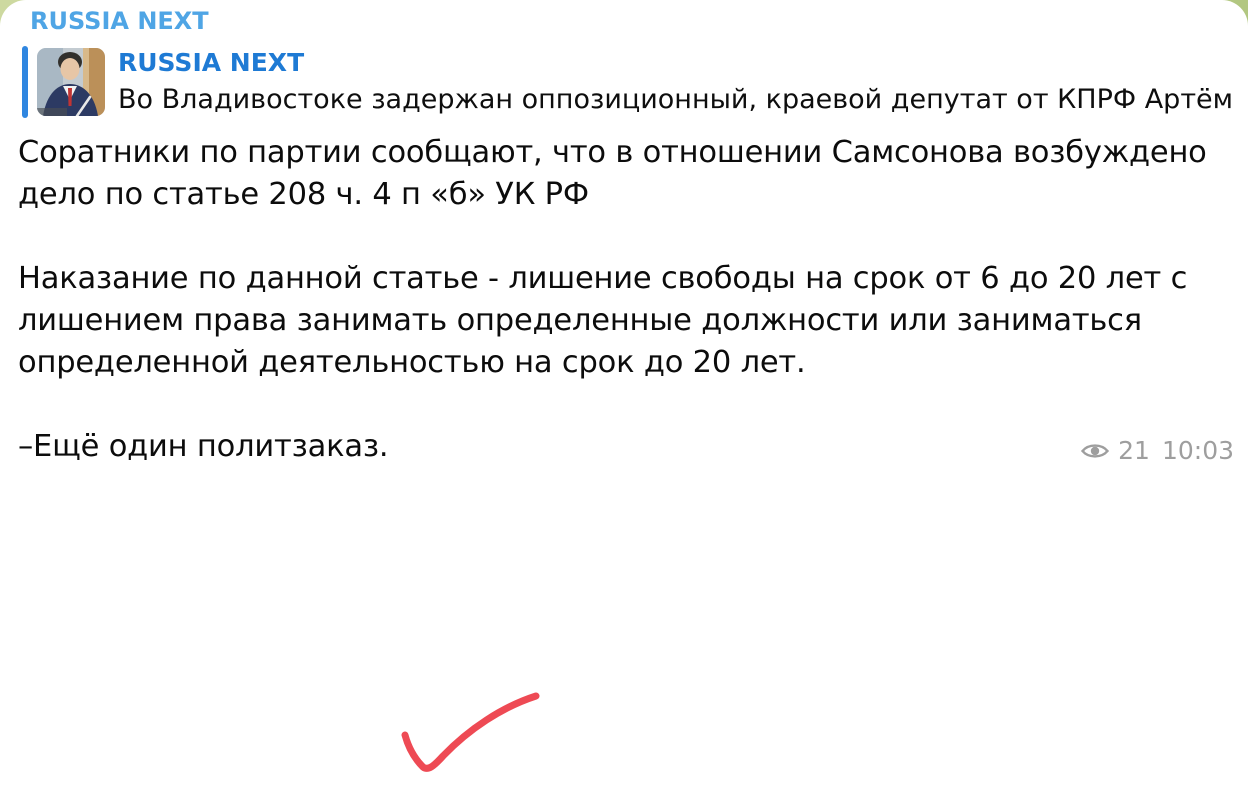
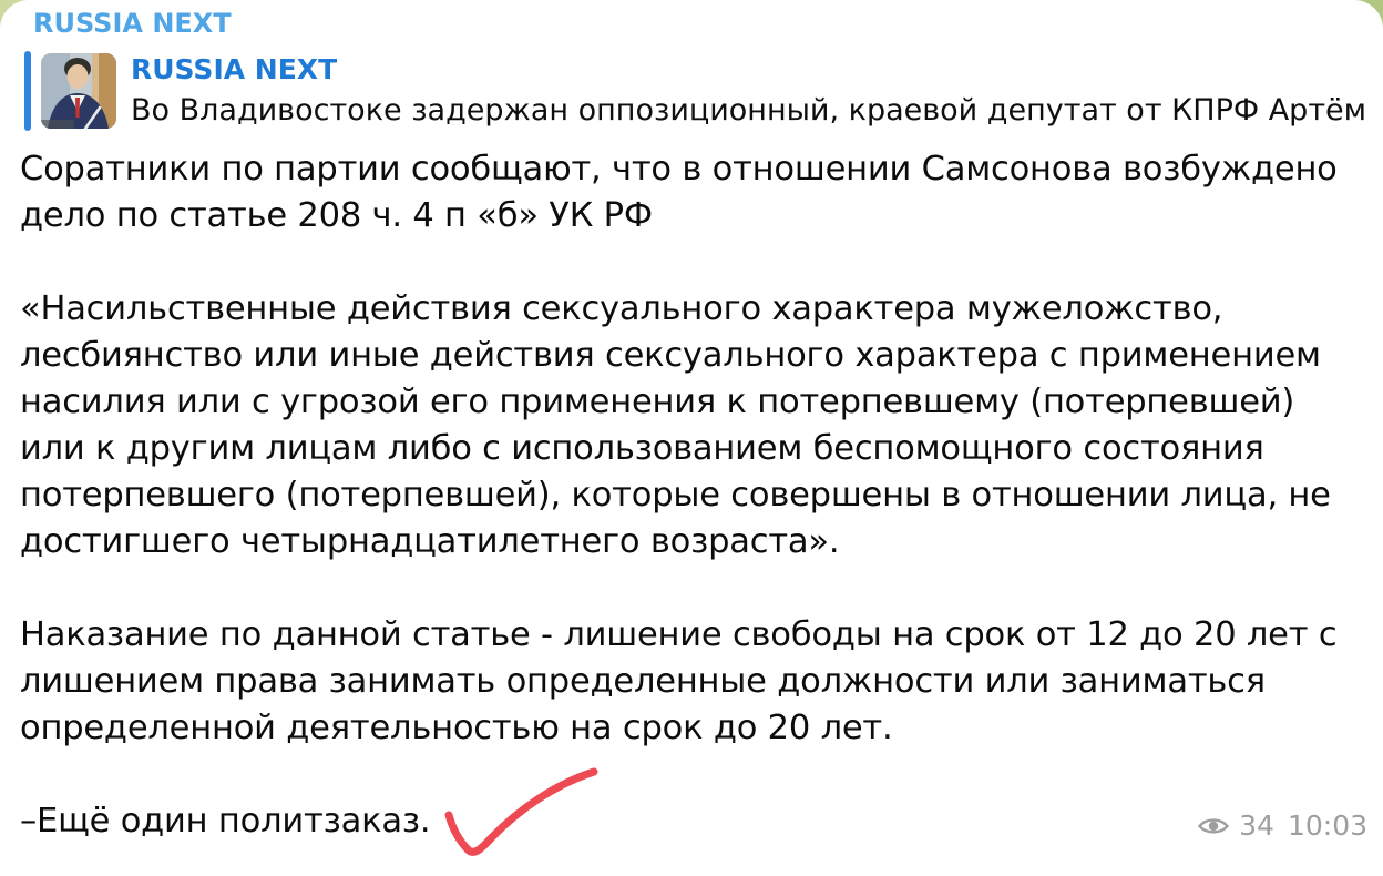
  RUSSIA NEXT
  RUSSIA NEXT
  Во Владивостоке задержан оппозиционный, краевой депутат от КПРФ Артём
  Соратники по партии сообщают, что в отношении Самсонова возбуждено дело по статье 208 ч. 4 п «б» УК РФ
+ «Насильственные действия сексуального характера мужеложство, лесбиянство или иные действия сексуального характера с применением насилия или с угрозой его применения к потерпевшему (потерпевшей) или к другим лицам либо с использованием беспомощного состояния потерпевшего (потерпевшей), которые совершены в отношении лица, не достигшего четырнадцатилетнего возраста».
- Наказание по данной статье - лишение свободы на срок от 6 до 20 лет с лишением права занимать определенные должности или заниматься определенной деятельностью на срок до 20 лет.
+ Наказание по данной статье - лишение свободы на срок от 12 до 20 лет с лишением права занимать определенные должности или заниматься определенной деятельностью на срок до 20 лет.
  –Ещё один политзаказ.
- 21
+ 34
  10:03
